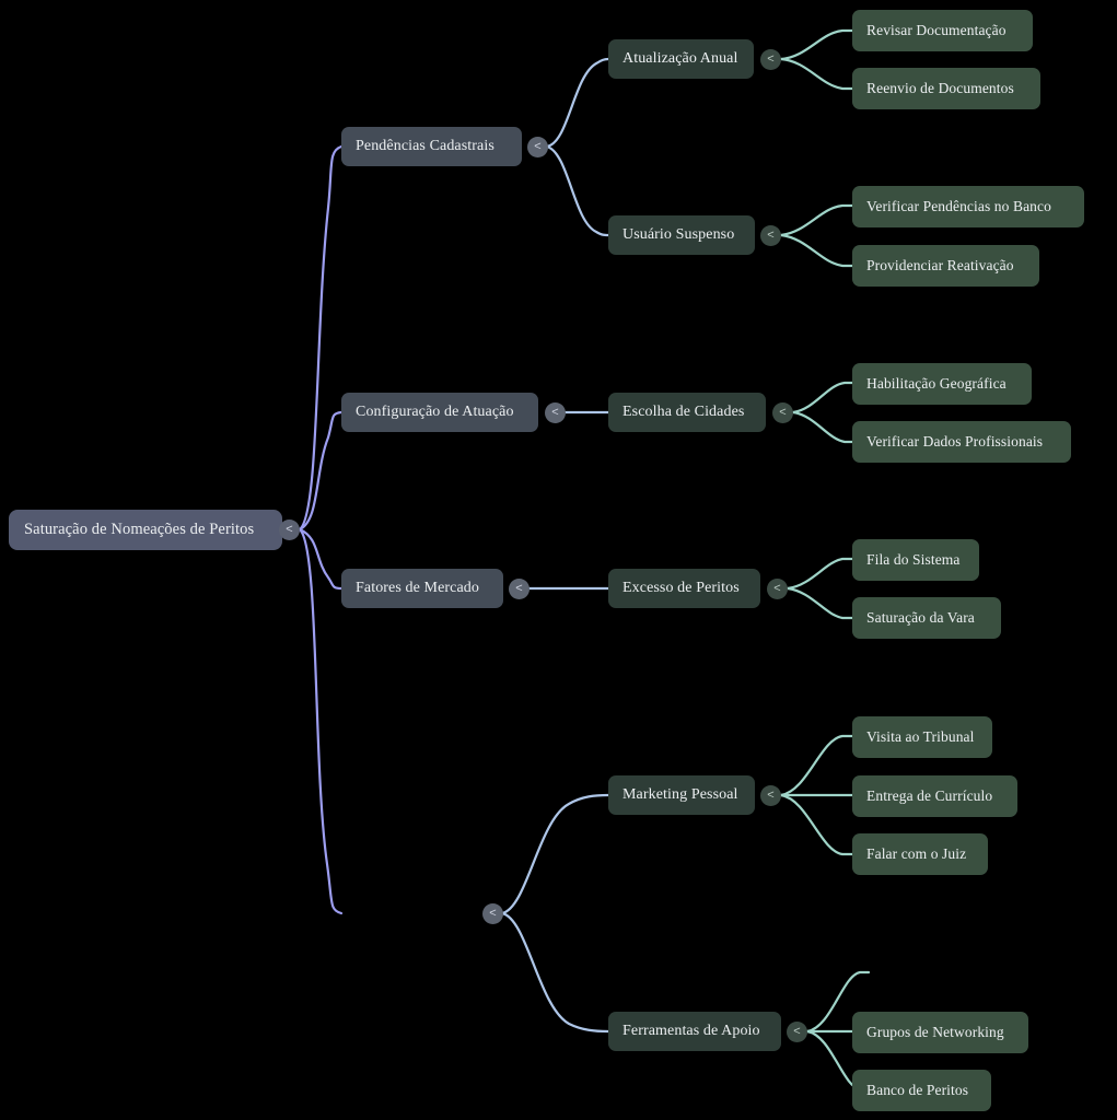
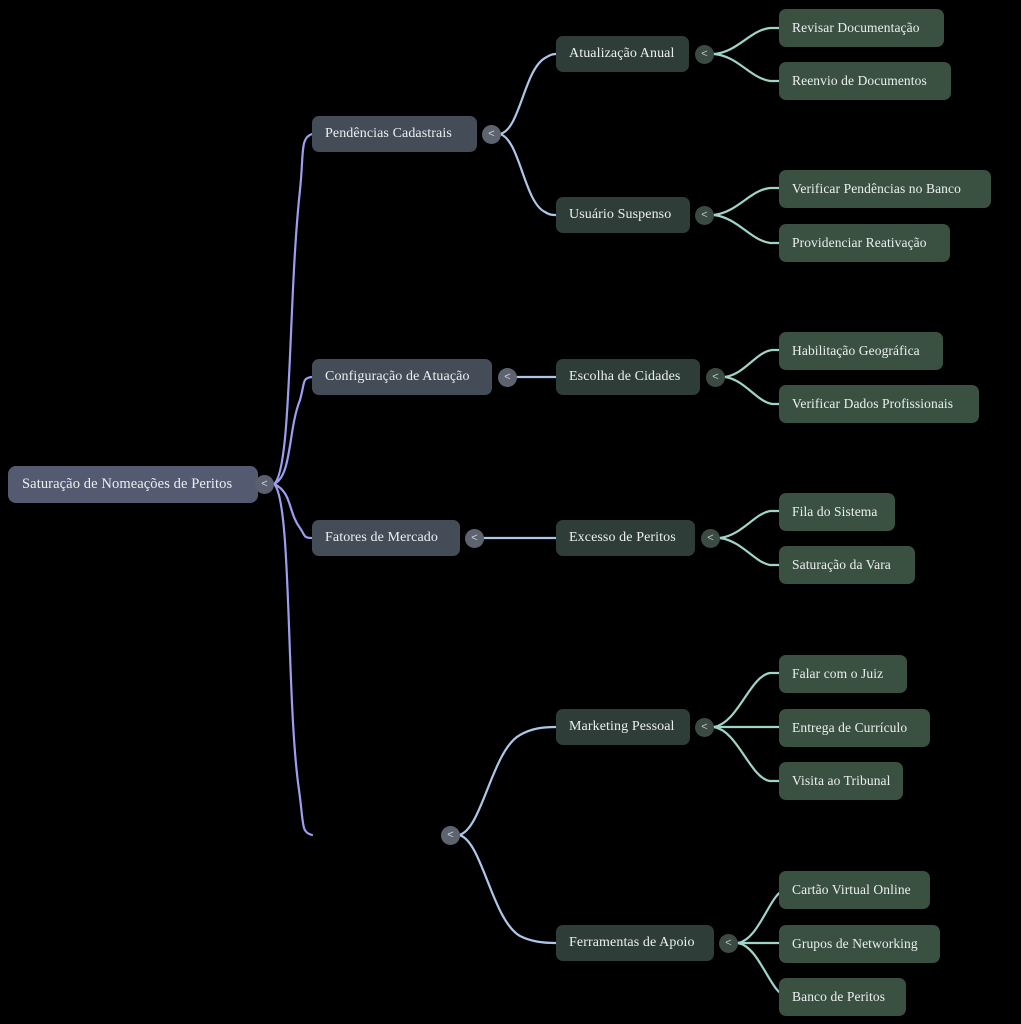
  Saturação de Nomeações de Peritos
  <
  Pendências Cadastrais
  <
  Atualização Anual
  <
  Revisar Documentação
  Reenvio de Documentos
  Usuário Suspenso
  <
  Verificar Pendências no Banco
  Providenciar Reativação
  Configuração de Atuação
  <
  Escolha de Cidades
  <
  Habilitação Geográfica
  Verificar Dados Profissionais
  Fatores de Mercado
  <
  Excesso de Peritos
  <
  Fila do Sistema
  Saturação da Vara
  <
  Marketing Pessoal
  <
- Visita ao Tribunal
+ Falar com o Juiz
  Entrega de Currículo
- Falar com o Juiz
+ Visita ao Tribunal
  Ferramentas de Apoio
  <
+ Cartão Virtual Online
  Grupos de Networking
  Banco de Peritos
